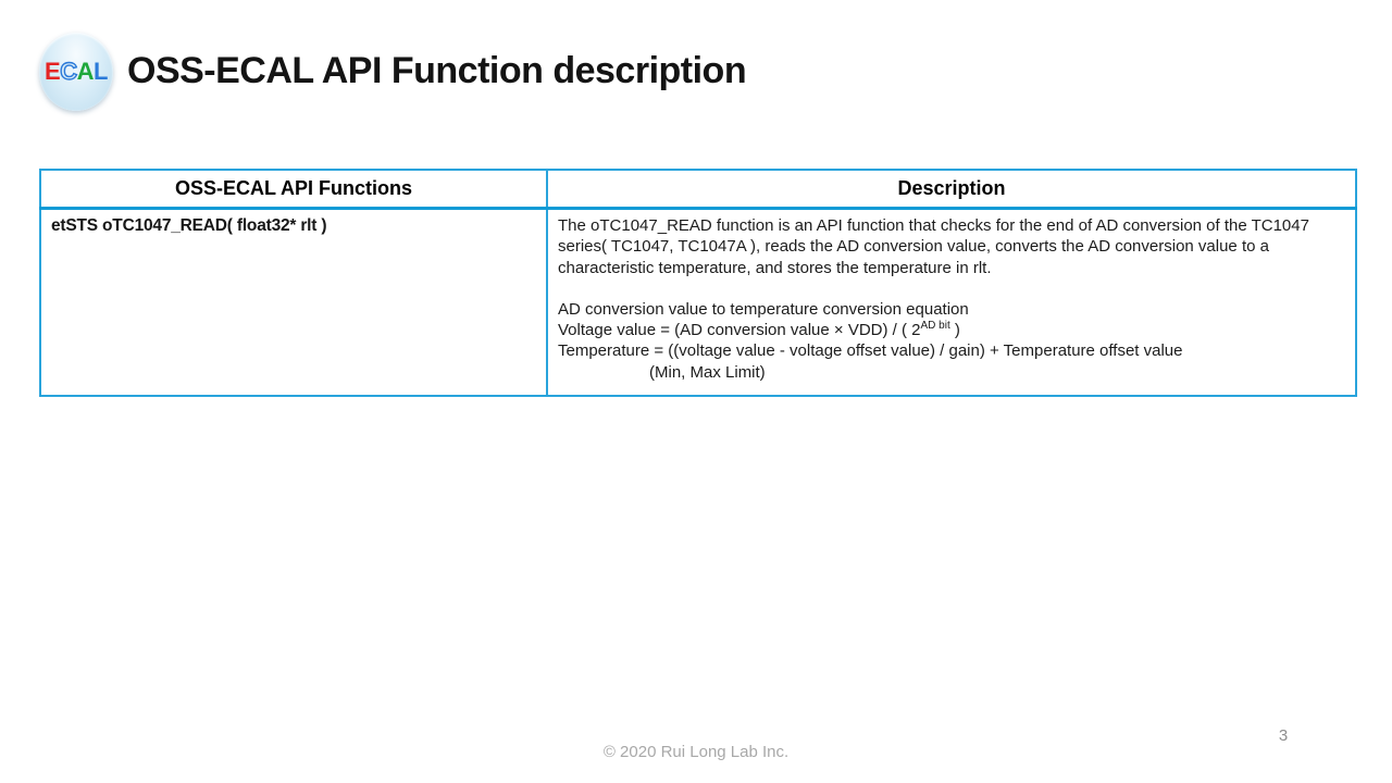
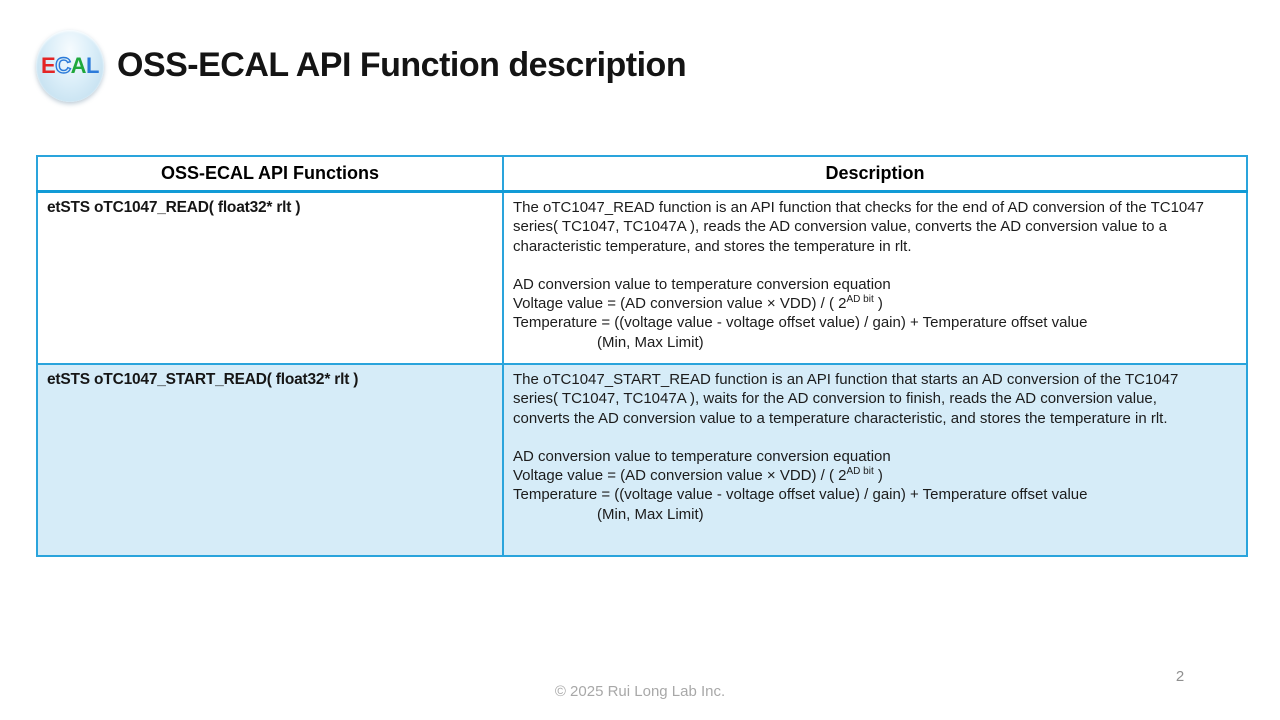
  ECAL
  OSS-ECAL API Function description
  OSS-ECAL API Functions	Description
  etSTS oTC1047_READ( float32* rlt )	The oTC1047_READ function is an API function that checks for the end of AD conversion of the TC1047 series( TC1047, TC1047A ), reads the AD conversion value, converts the AD conversion value to a characteristic temperature, and stores the temperature in rlt. AD conversion value to temperature conversion equation Voltage value = (AD conversion value × VDD) / ( 2AD bit ) Temperature = ((voltage value - voltage offset value) / gain) + Temperature offset value (Min, Max Limit)
+ etSTS oTC1047_START_READ( float32* rlt )	The oTC1047_START_READ function is an API function that starts an AD conversion of the TC1047 series( TC1047, TC1047A ), waits for the AD conversion to finish, reads the AD conversion value, converts the AD conversion value to a temperature characteristic, and stores the temperature in rlt. AD conversion value to temperature conversion equation Voltage value = (AD conversion value × VDD) / ( 2AD bit ) Temperature = ((voltage value - voltage offset value) / gain) + Temperature offset value (Min, Max Limit)
- © 2020 Rui Long Lab Inc.
+ © 2025 Rui Long Lab Inc.
- 3
+ 2
